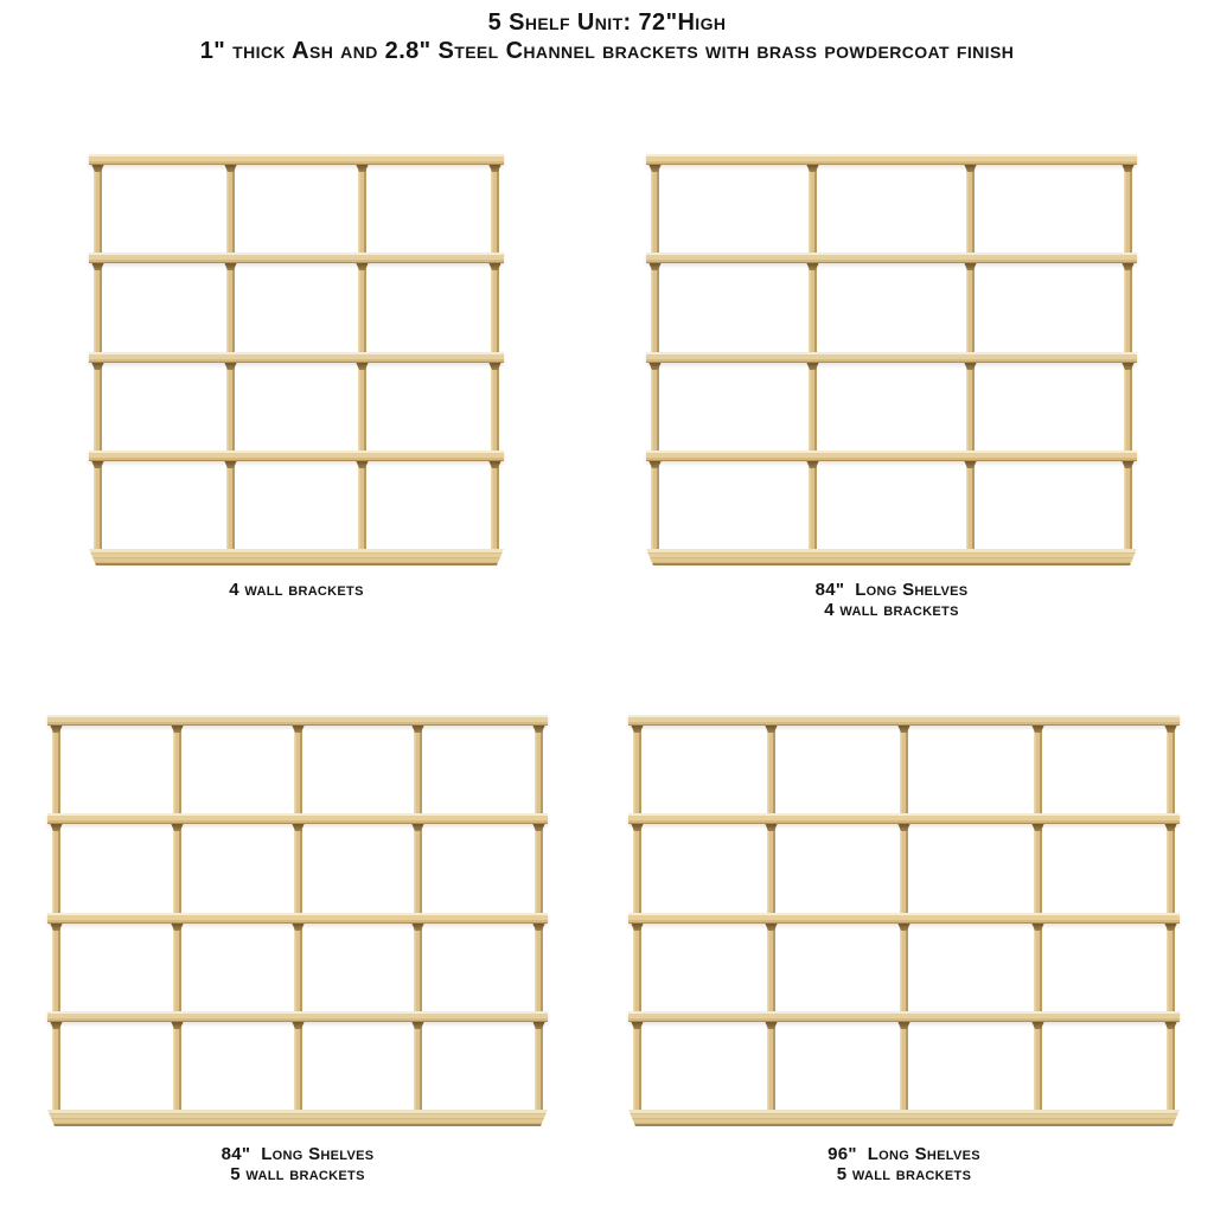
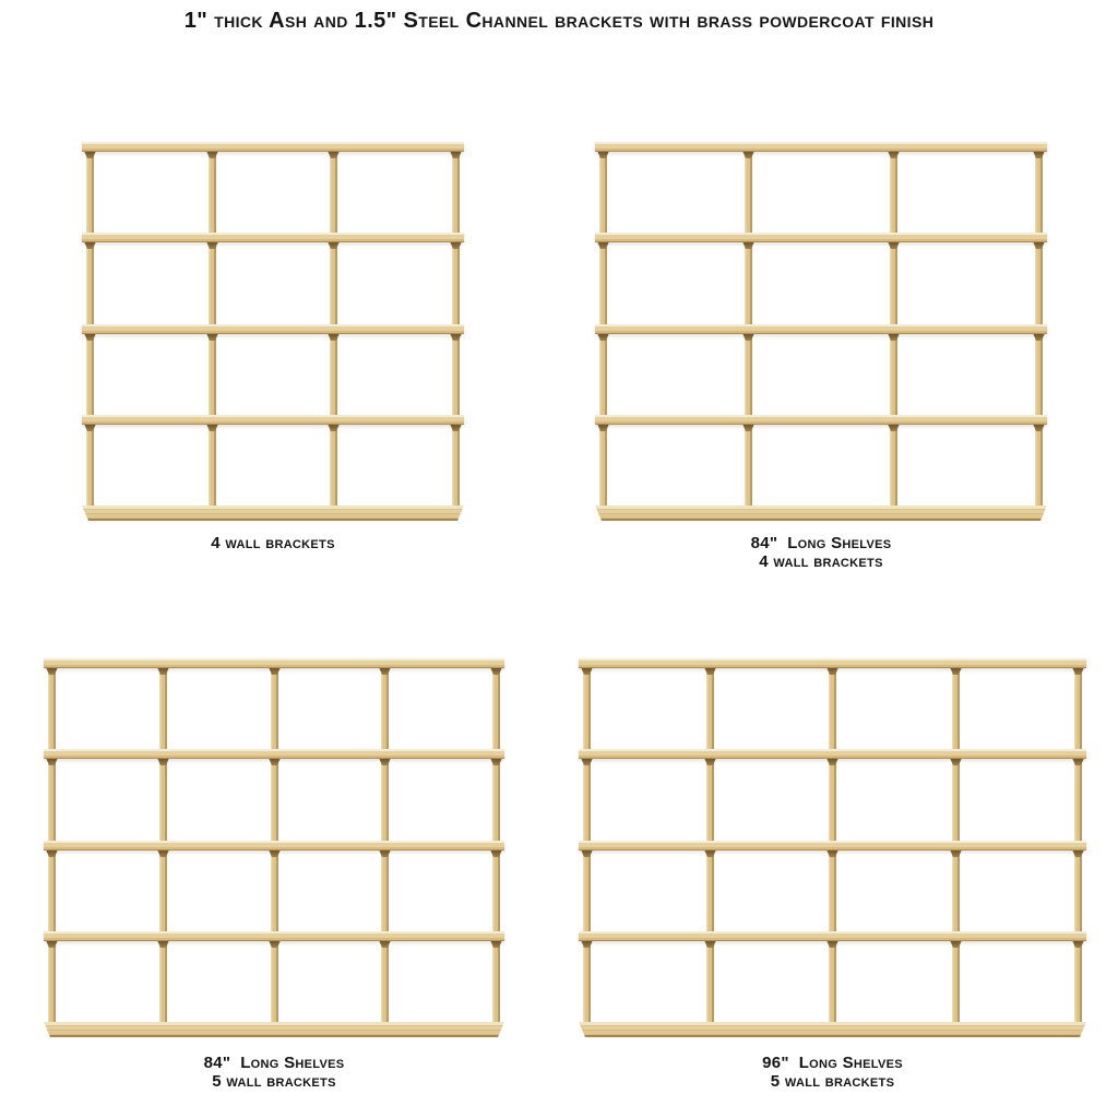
- 5 Shelf Unit: 72"High
- 1" thick Ash and 2.8" Steel Channel brackets with brass powdercoat finish
+ 1" thick Ash and 1.5" Steel Channel brackets with brass powdercoat finish
  4 wall brackets
  84" Long Shelves
  4 wall brackets
  84" Long Shelves
  5 wall brackets
  96" Long Shelves
  5 wall brackets
